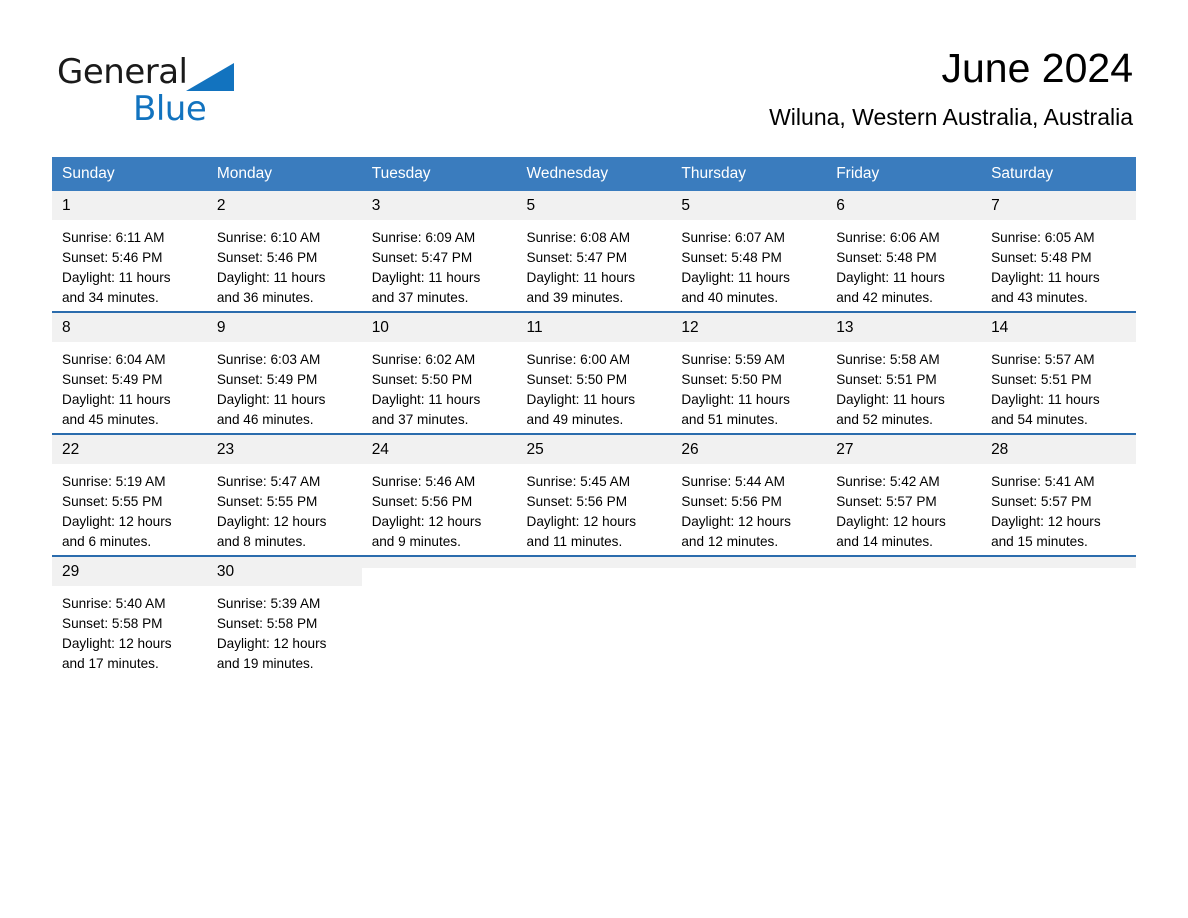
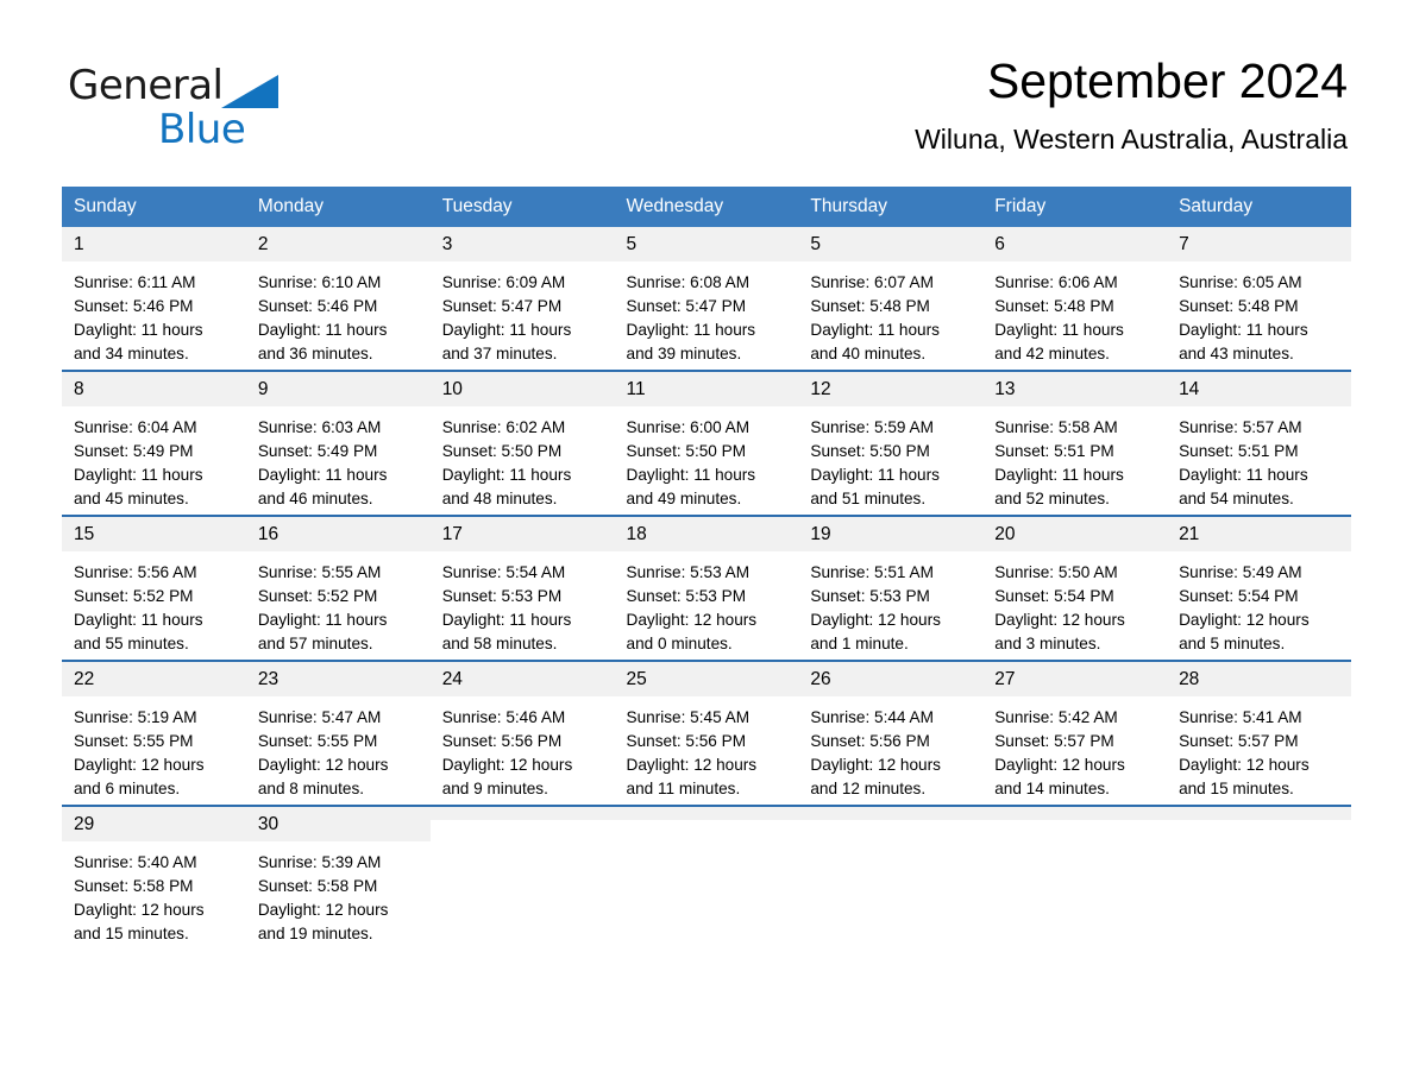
  General
  Blue
- June 2024
+ September 2024
  Wiluna, Western Australia, Australia
  Sunday	Monday	Tuesday	Wednesday	Thursday	Friday	Saturday
  1 Sunrise: 6:11 AM Sunset: 5:46 PM Daylight: 11 hours and 34 minutes.	2 Sunrise: 6:10 AM Sunset: 5:46 PM Daylight: 11 hours and 36 minutes.	3 Sunrise: 6:09 AM Sunset: 5:47 PM Daylight: 11 hours and 37 minutes.	5 Sunrise: 6:08 AM Sunset: 5:47 PM Daylight: 11 hours and 39 minutes.	5 Sunrise: 6:07 AM Sunset: 5:48 PM Daylight: 11 hours and 40 minutes.	6 Sunrise: 6:06 AM Sunset: 5:48 PM Daylight: 11 hours and 42 minutes.	7 Sunrise: 6:05 AM Sunset: 5:48 PM Daylight: 11 hours and 43 minutes.
- 8 Sunrise: 6:04 AM Sunset: 5:49 PM Daylight: 11 hours and 45 minutes.	9 Sunrise: 6:03 AM Sunset: 5:49 PM Daylight: 11 hours and 46 minutes.	10 Sunrise: 6:02 AM Sunset: 5:50 PM Daylight: 11 hours and 37 minutes.	11 Sunrise: 6:00 AM Sunset: 5:50 PM Daylight: 11 hours and 49 minutes.	12 Sunrise: 5:59 AM Sunset: 5:50 PM Daylight: 11 hours and 51 minutes.	13 Sunrise: 5:58 AM Sunset: 5:51 PM Daylight: 11 hours and 52 minutes.	14 Sunrise: 5:57 AM Sunset: 5:51 PM Daylight: 11 hours and 54 minutes.
+ 8 Sunrise: 6:04 AM Sunset: 5:49 PM Daylight: 11 hours and 45 minutes.	9 Sunrise: 6:03 AM Sunset: 5:49 PM Daylight: 11 hours and 46 minutes.	10 Sunrise: 6:02 AM Sunset: 5:50 PM Daylight: 11 hours and 48 minutes.	11 Sunrise: 6:00 AM Sunset: 5:50 PM Daylight: 11 hours and 49 minutes.	12 Sunrise: 5:59 AM Sunset: 5:50 PM Daylight: 11 hours and 51 minutes.	13 Sunrise: 5:58 AM Sunset: 5:51 PM Daylight: 11 hours and 52 minutes.	14 Sunrise: 5:57 AM Sunset: 5:51 PM Daylight: 11 hours and 54 minutes.
+ 15 Sunrise: 5:56 AM Sunset: 5:52 PM Daylight: 11 hours and 55 minutes.	16 Sunrise: 5:55 AM Sunset: 5:52 PM Daylight: 11 hours and 57 minutes.	17 Sunrise: 5:54 AM Sunset: 5:53 PM Daylight: 11 hours and 58 minutes.	18 Sunrise: 5:53 AM Sunset: 5:53 PM Daylight: 12 hours and 0 minutes.	19 Sunrise: 5:51 AM Sunset: 5:53 PM Daylight: 12 hours and 1 minute.	20 Sunrise: 5:50 AM Sunset: 5:54 PM Daylight: 12 hours and 3 minutes.	21 Sunrise: 5:49 AM Sunset: 5:54 PM Daylight: 12 hours and 5 minutes.
  22 Sunrise: 5:19 AM Sunset: 5:55 PM Daylight: 12 hours and 6 minutes.	23 Sunrise: 5:47 AM Sunset: 5:55 PM Daylight: 12 hours and 8 minutes.	24 Sunrise: 5:46 AM Sunset: 5:56 PM Daylight: 12 hours and 9 minutes.	25 Sunrise: 5:45 AM Sunset: 5:56 PM Daylight: 12 hours and 11 minutes.	26 Sunrise: 5:44 AM Sunset: 5:56 PM Daylight: 12 hours and 12 minutes.	27 Sunrise: 5:42 AM Sunset: 5:57 PM Daylight: 12 hours and 14 minutes.	28 Sunrise: 5:41 AM Sunset: 5:57 PM Daylight: 12 hours and 15 minutes.
- 29 Sunrise: 5:40 AM Sunset: 5:58 PM Daylight: 12 hours and 17 minutes.	30 Sunrise: 5:39 AM Sunset: 5:58 PM Daylight: 12 hours and 19 minutes.
+ 29 Sunrise: 5:40 AM Sunset: 5:58 PM Daylight: 12 hours and 15 minutes.	30 Sunrise: 5:39 AM Sunset: 5:58 PM Daylight: 12 hours and 19 minutes.
